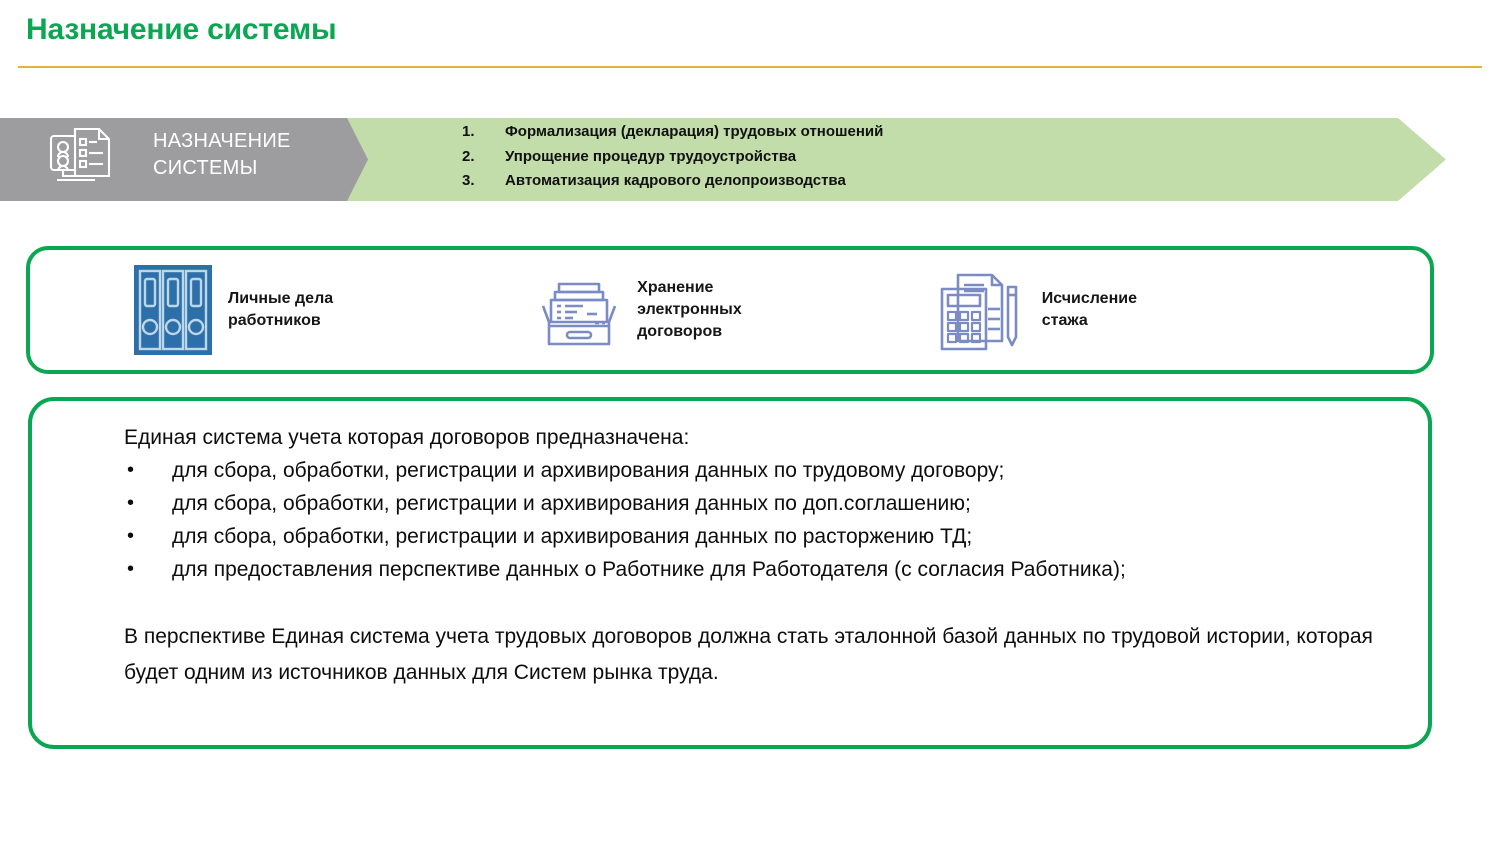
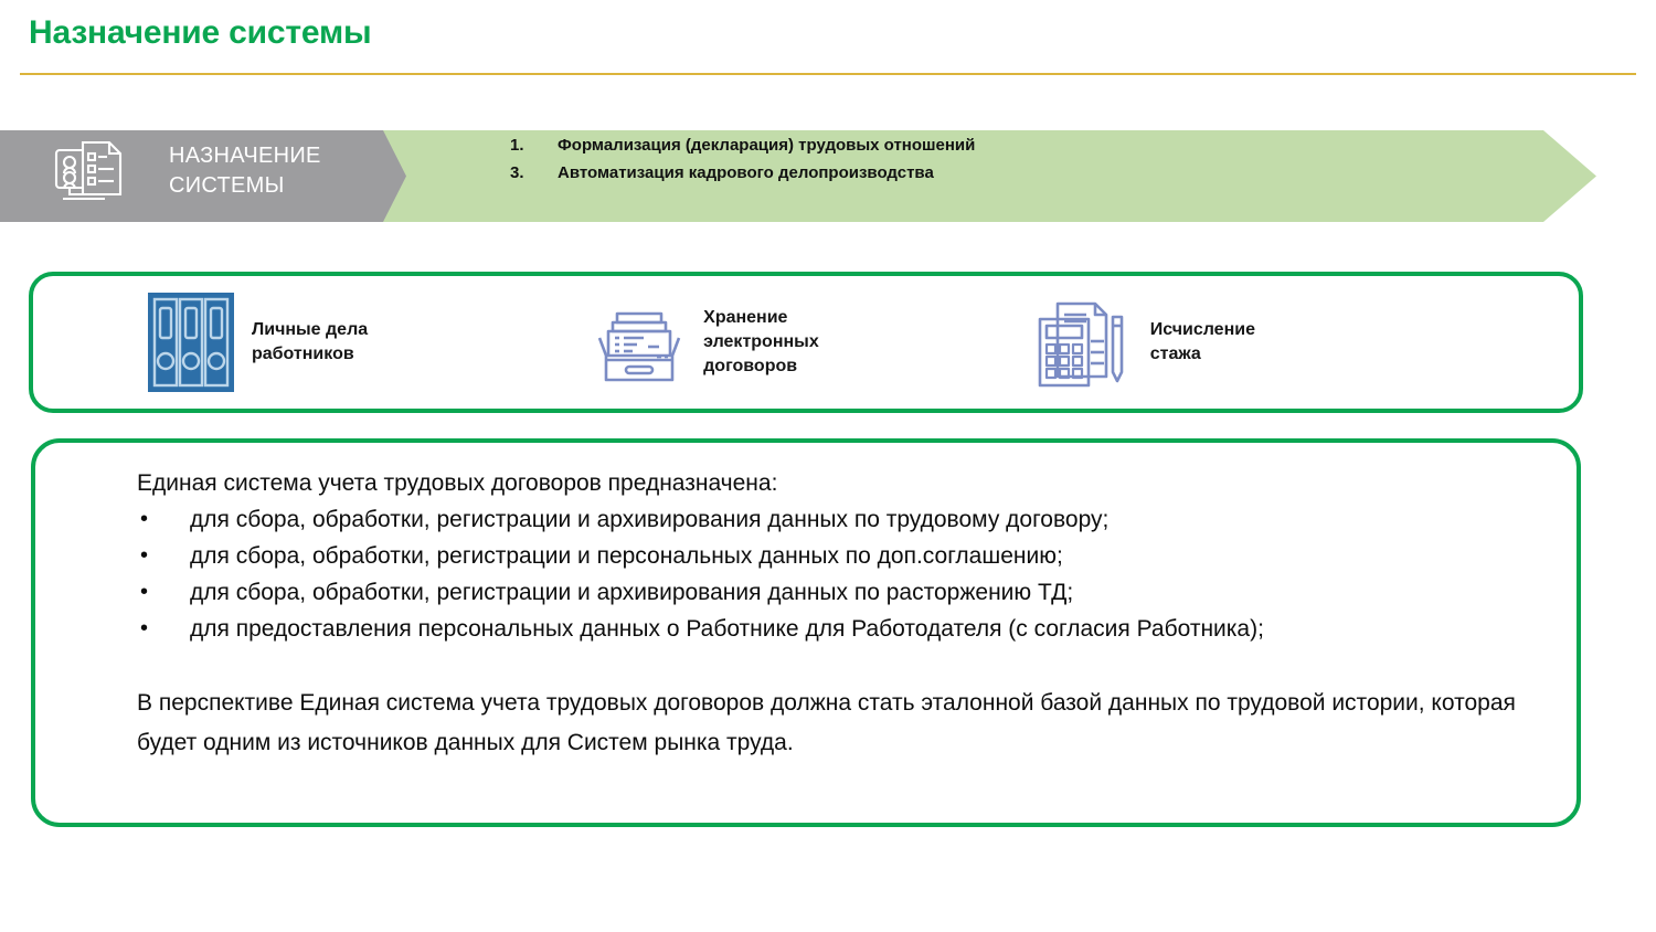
  Назначение системы
  НАЗНАЧЕНИЕ СИСТЕМЫ
  1.
  Формализация (декларация) трудовых отношений
- 2.
- Упрощение процедур трудоустройства
  3.
  Автоматизация кадрового делопроизводства
  Личные дела
  работников
  Хранение
  электронных
  договоров
  Исчисление
  стажа
- Единая система учета которая договоров предназначена:
+ Единая система учета трудовых договоров предназначена:
  •
  для сбора, обработки, регистрации и архивирования данных по трудовому договору;
  •
- для сбора, обработки, регистрации и архивирования данных по доп.соглашению;
+ для сбора, обработки, регистрации и персональных данных по доп.соглашению;
  •
  для сбора, обработки, регистрации и архивирования данных по расторжению ТД;
  •
- для предоставления перспективе данных о Работнике для Работодателя (с согласия Работника);
+ для предоставления персональных данных о Работнике для Работодателя (с согласия Работника);
  В перспективе Единая система учета трудовых договоров должна стать эталонной базой данных по трудовой истории, которая будет одним из источников данных для Систем рынка труда.
